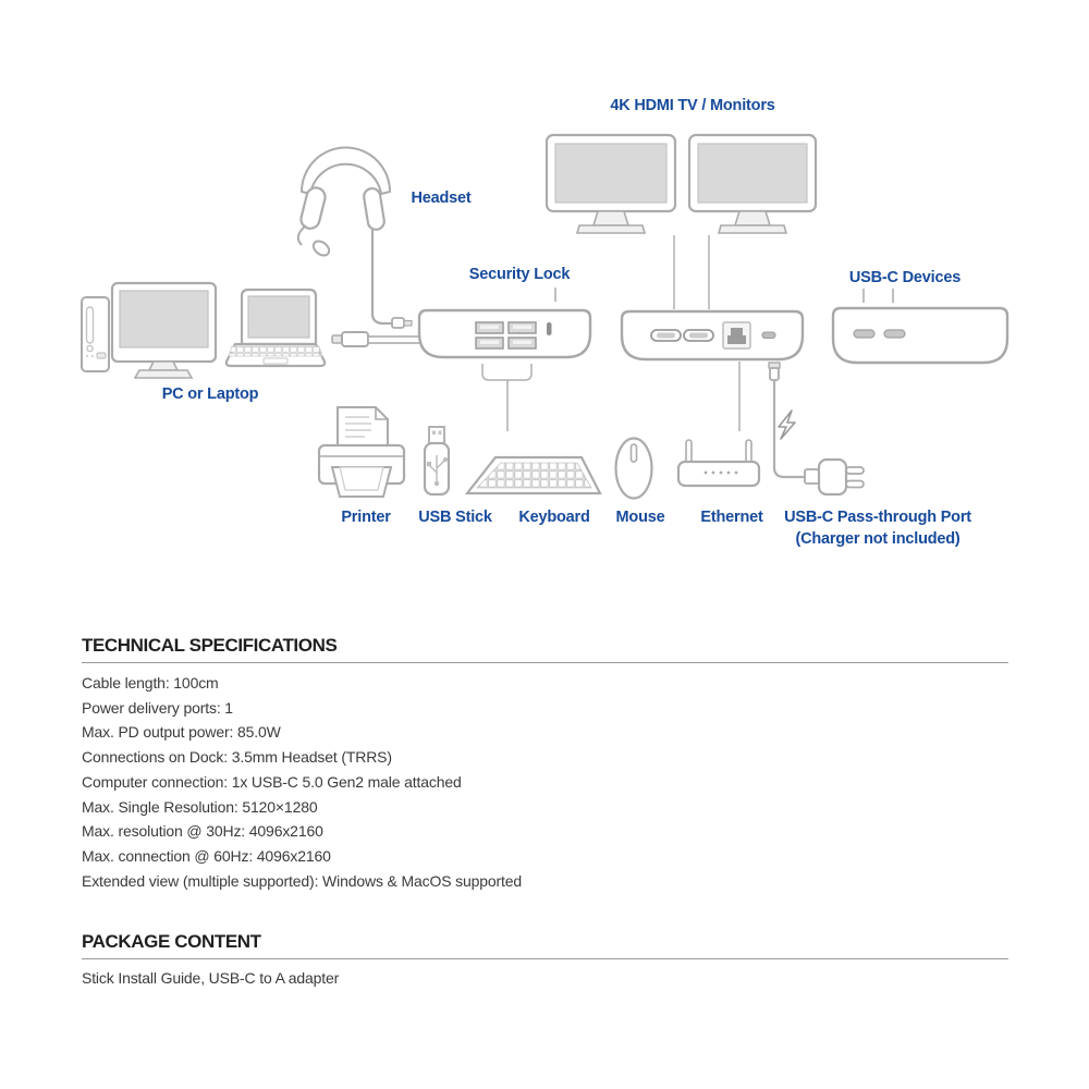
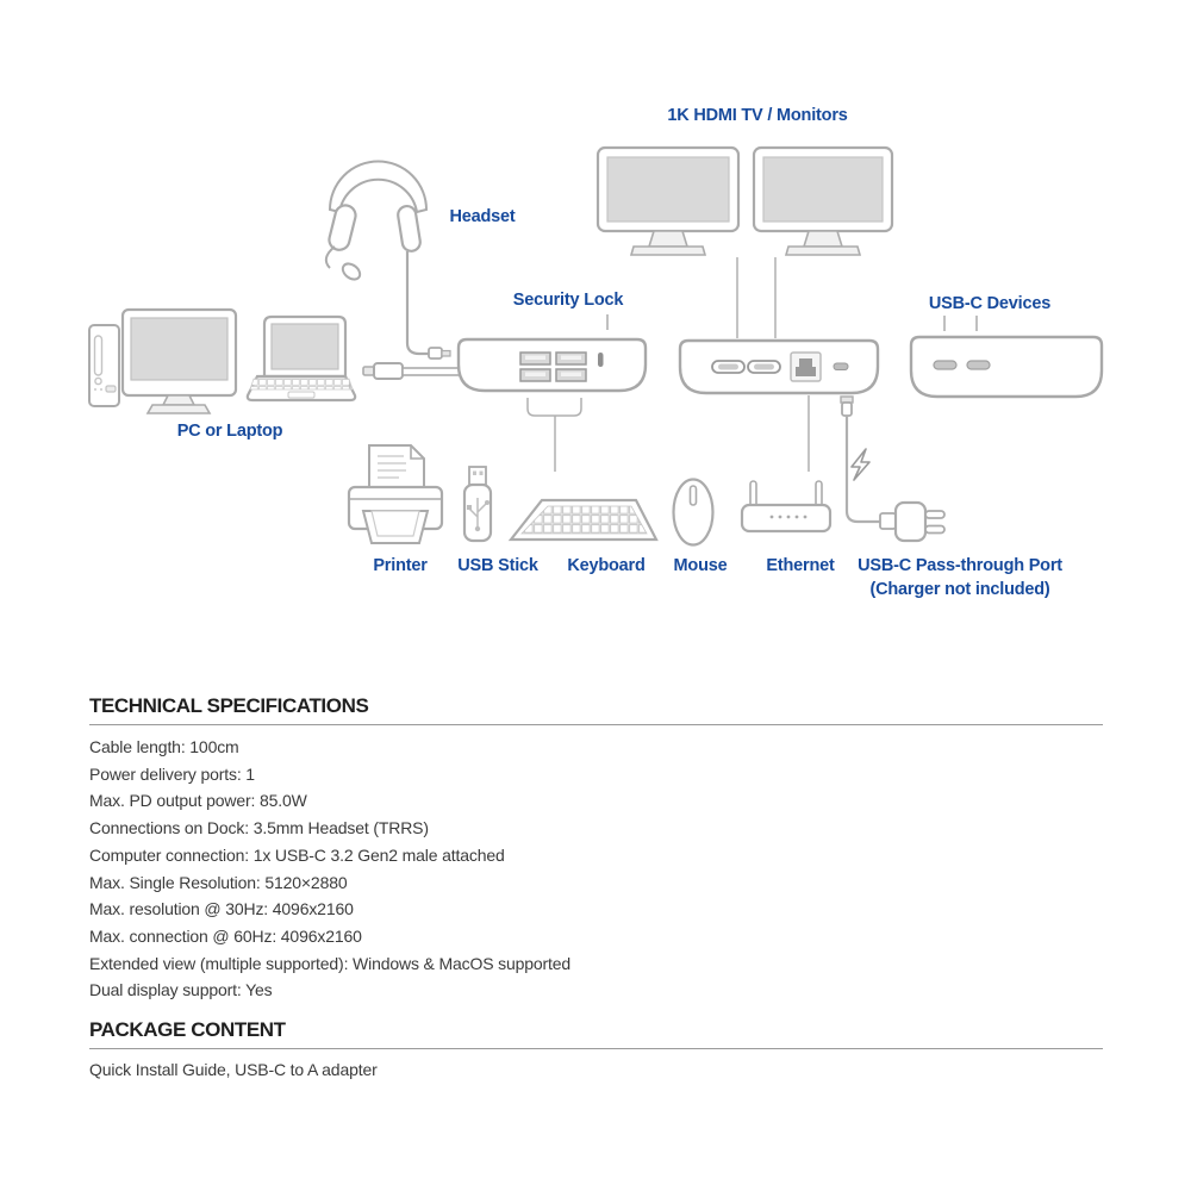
- 4K HDMI TV / Monitors
+ 1K HDMI TV / Monitors
  Headset
  Security Lock
  USB-C Devices
  PC or Laptop
  Printer
  USB Stick
  Keyboard
  Mouse
  Ethernet
  USB-C Pass-through Port
  (Charger not included)
  TECHNICAL SPECIFICATIONS
  Cable length: 100cm
  Power delivery ports: 1
  Max. PD output power: 85.0W
  Connections on Dock: 3.5mm Headset (TRRS)
- Computer connection: 1x USB-C 5.0 Gen2 male attached
+ Computer connection: 1x USB-C 3.2 Gen2 male attached
- Max. Single Resolution: 5120×1280
+ Max. Single Resolution: 5120×2880
  Max. resolution @ 30Hz: 4096x2160
  Max. connection @ 60Hz: 4096x2160
  Extended view (multiple supported): Windows & MacOS supported
+ Dual display support: Yes
  PACKAGE CONTENT
- Stick Install Guide, USB-C to A adapter
+ Quick Install Guide, USB-C to A adapter
